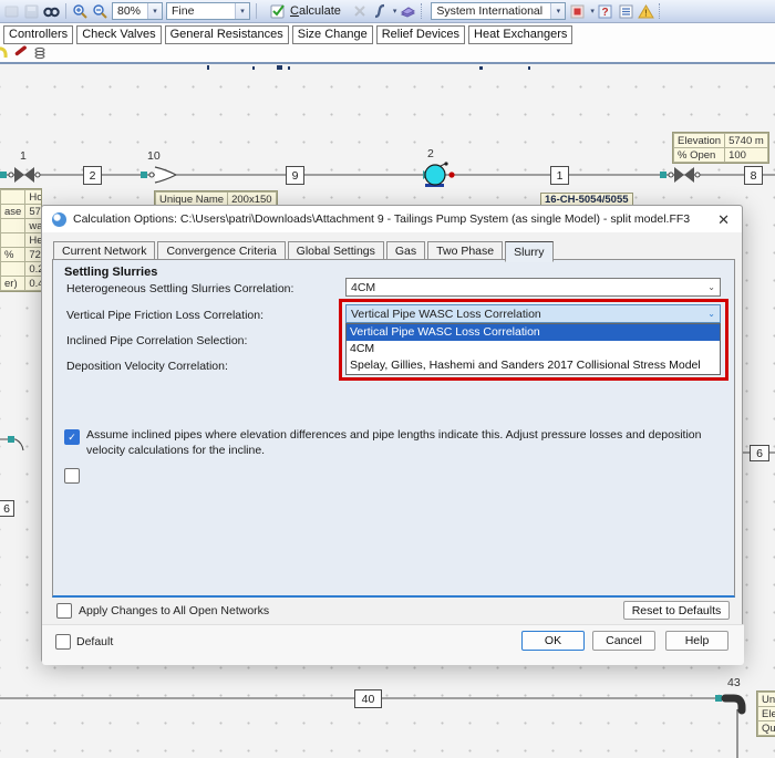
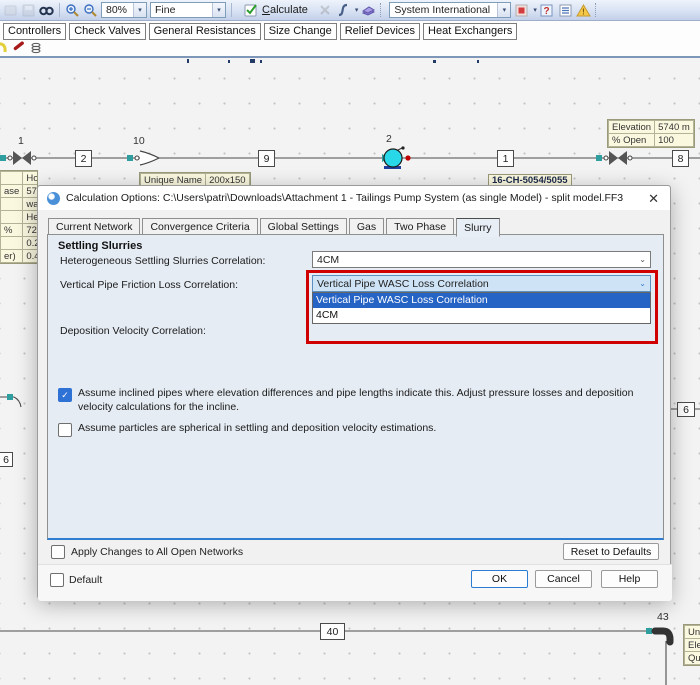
  80%
  Fine
  Calculate
  System International
  ?
  !
  Controllers
  Check Valves
  General Resistances
  Size Change
  Relief Devices
  Heat Exchangers
  2
  9
  1
  8
  40
  6
  6
  1
  10
  2
  43
  Elevation	5740 m
  % Open	100
  Unique Name	200x150
  16-CH-5054/5055
  ase	57
  %	72
  er)	0.
  Ele
- Calculation Options: C:\Users\patri\Downloads\Attachment 9 - Tailings Pump System (as single Model) - split model.FF3
+ Calculation Options: C:\Users\patri\Downloads\Attachment 1 - Tailings Pump System (as single Model) - split model.FF3
  ✕
  Current Network
  Convergence Criteria
  Global Settings
  Gas
  Two Phase
  Slurry
  Settling Slurries
  Heterogeneous Settling Slurries Correlation:
  4CM
  ⌄
  Vertical Pipe Friction Loss Correlation:
  Vertical Pipe WASC Loss Correlation
  ⌄
  Vertical Pipe WASC Loss Correlation
  4CM
- Spelay, Gillies, Hashemi and Sanders 2017 Collisional Stress Model
- Inclined Pipe Correlation Selection:
  Deposition Velocity Correlation:
  ✓
  Assume inclined pipes where elevation differences and pipe lengths indicate this. Adjust pressure losses and deposition velocity calculations for the incline.
+ Assume particles are spherical in settling and deposition velocity estimations.
  Apply Changes to All Open Networks
  Reset to Defaults
  Default
  OK
  Cancel
  Help
